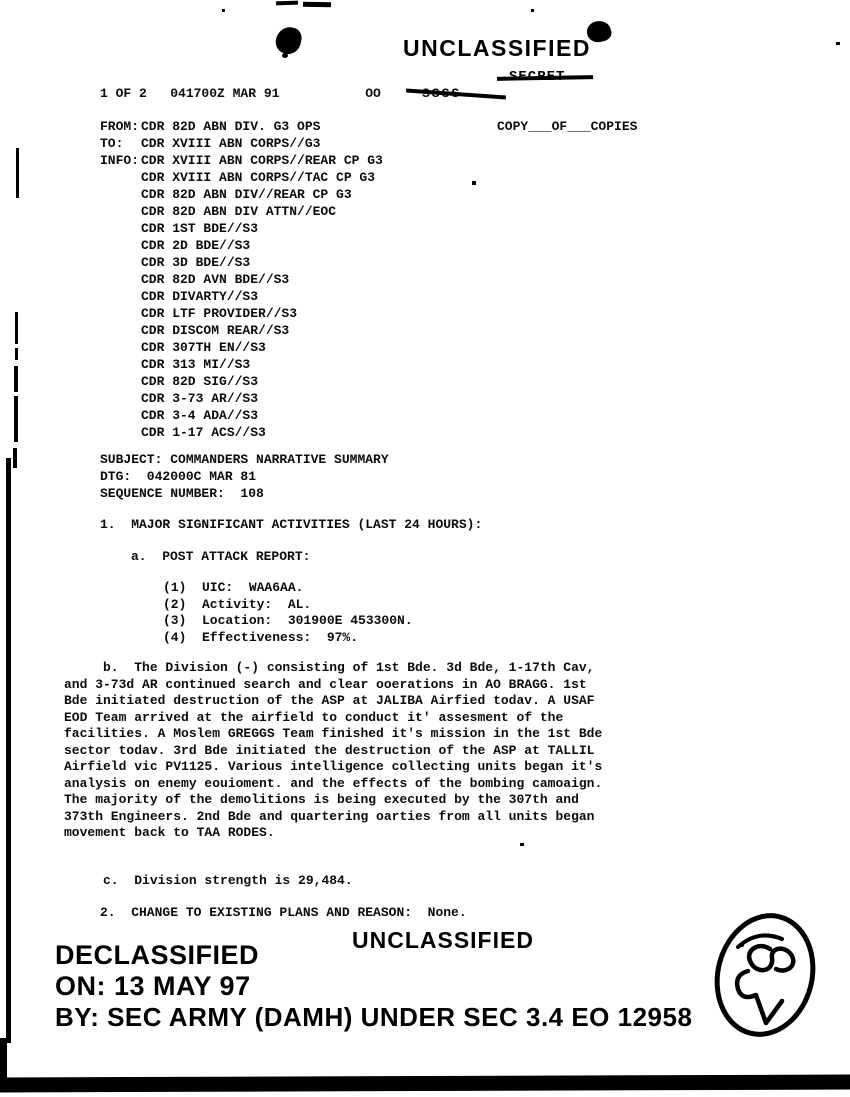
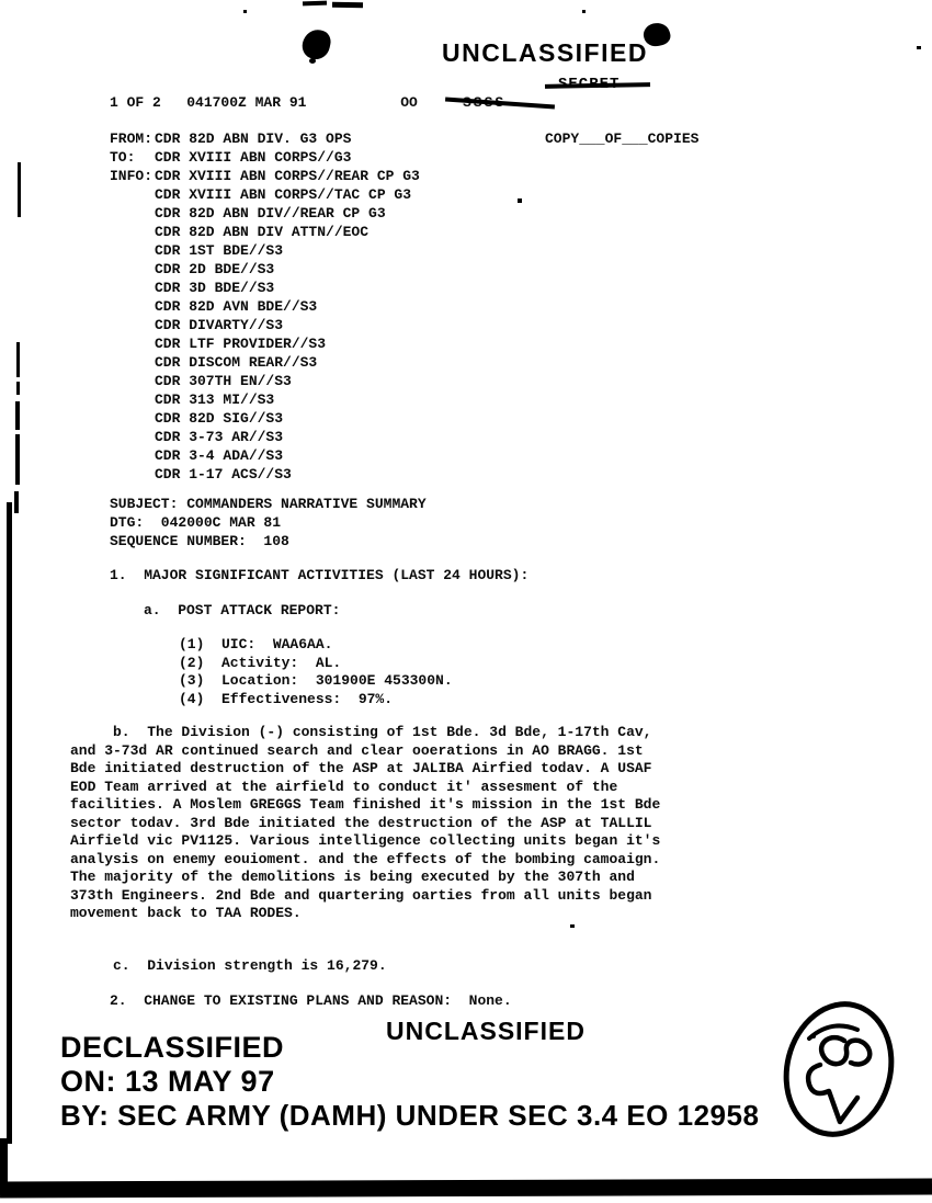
  UNCLASSIFIED
  1 OF 2 041700Z MAR 91 OO
  COPY___OF___COPIES
  FROM:
  CDR 82D ABN DIV. G3 OPS
  TO:
  CDR XVIII ABN CORPS//G3
  INFO:
  CDR XVIII ABN CORPS//REAR CP G3
  CDR XVIII ABN CORPS//TAC CP G3
  CDR 82D ABN DIV//REAR CP G3
  CDR 82D ABN DIV ATTN//EOC
  CDR 1ST BDE//S3
  CDR 2D BDE//S3
  CDR 3D BDE//S3
  CDR 82D AVN BDE//S3
  CDR DIVARTY//S3
  CDR LTF PROVIDER//S3
  CDR DISCOM REAR//S3
  CDR 307TH EN//S3
  CDR 313 MI//S3
  CDR 82D SIG//S3
  CDR 3-73 AR//S3
  CDR 3-4 ADA//S3
  CDR 1-17 ACS//S3
  SUBJECT: COMMANDERS NARRATIVE SUMMARY
  DTG: 042000C MAR 81
  SEQUENCE NUMBER: 108
  1. MAJOR SIGNIFICANT ACTIVITIES (LAST 24 HOURS):
  a. POST ATTACK REPORT:
  (1) UIC: WAA6AA.
  (2) Activity: AL.
  (3) Location: 301900E 453300N.
  (4) Effectiveness: 97%.
  b. The Division (-) consisting of 1st Bde. 3d Bde, 1-17th Cav,
  and 3-73d AR continued search and clear ooerations in AO BRAGG. 1st
  Bde initiated destruction of the ASP at JALIBA Airfied todav. A USAF
  EOD Team arrived at the airfield to conduct it' assesment of the
  facilities. A Moslem GREGGS Team finished it's mission in the 1st Bde
  sector todav. 3rd Bde initiated the destruction of the ASP at TALLIL
  Airfield vic PV1125. Various intelligence collecting units began it's
  analysis on enemy eouioment. and the effects of the bombing camoaign.
  The majority of the demolitions is being executed by the 307th and
  373th Engineers. 2nd Bde and quartering oarties from all units began
  movement back to TAA RODES.
- c. Division strength is 29,484.
+ c. Division strength is 16,279.
  2. CHANGE TO EXISTING PLANS AND REASON: None.
  UNCLASSIFIED
  DECLASSIFIED
  ON: 13 MAY 97
  BY: SEC ARMY (DAMH) UNDER SEC 3.4 EO 12958
